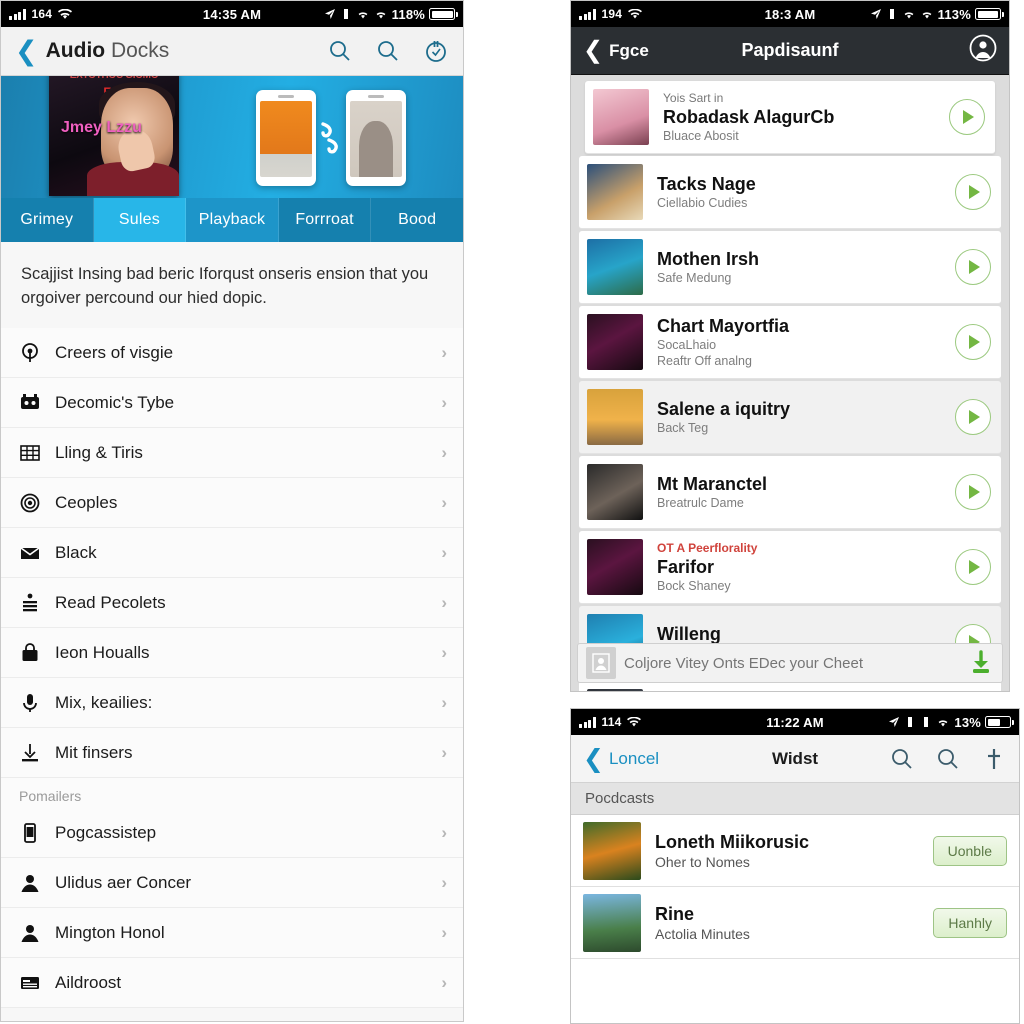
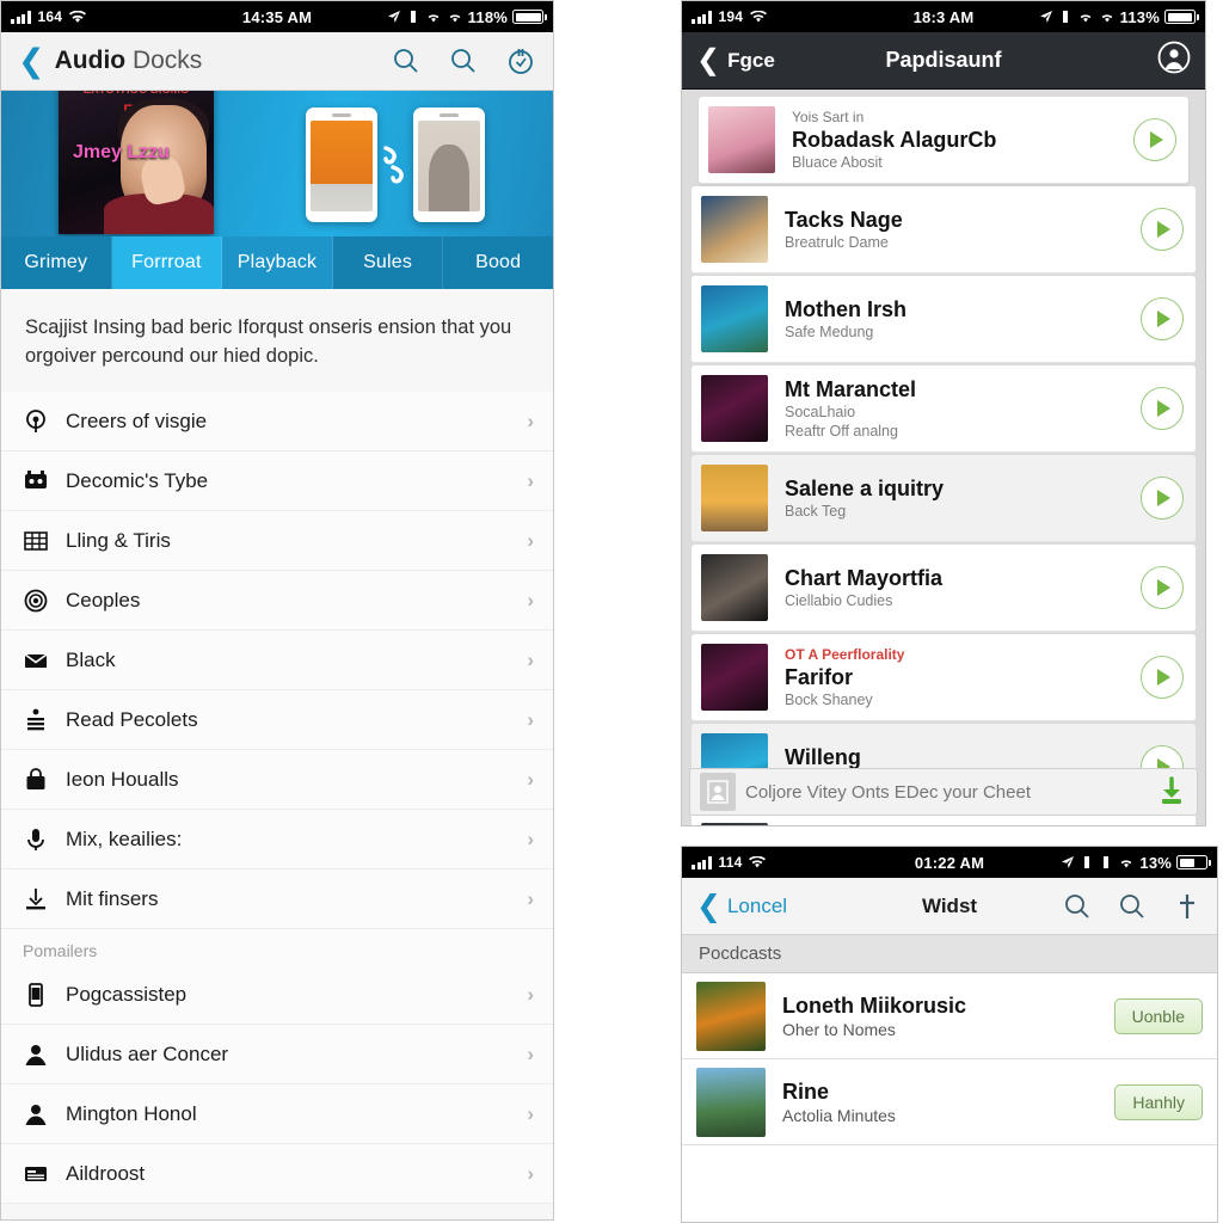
  164
  14:35 AM
  118%
  ❮
  Audio Docks
  EXTOTHOC GIOMO
  Jmey Lzzu
  Grimey
- Sules
+ Forrroat
  Playback
- Forrroat
+ Sules
  Bood
  Scajjist Insing bad beric Iforqust onseris ension that you orgoiver percound our hied dopic.
  Creers of visgie
  ›
  Decomic's Tybe
  ›
  Lling & Tiris
  ›
  Ceoples
  ›
  Black
  ›
  Read Pecolets
  ›
  Ieon Houalls
  ›
  Mix, keailies:
  ›
  Mit finsers
  ›
  Pomailers
  Pogcassistep
  ›
  Ulidus aer Concer
  ›
  Mington Honol
  ›
  Aildroost
  ›
  194
  18:3 AM
  113%
  ❮
  Fgce
  Papdisaunf
  Yois Sart in
  Robadask AlagurCb
  Bluace Abosit
  Tacks Nage
- Ciellabio Cudies
+ Breatrulc Dame
  Mothen Irsh
  Safe Medung
- Chart Mayortfia
+ Mt Maranctel
  SocaLhaio
  Reaftr Off analng
  Salene a iquitry
  Back Teg
- Mt Maranctel
+ Chart Mayortfia
- Breatrulc Dame
+ Ciellabio Cudies
  OT A Peerflorality
  Farifor
  Bock Shaney
  Willeng
  Coljore Vitey Onts EDec your Cheet
  114
- 11:22 AM
+ 01:22 AM
  13%
  ❮
  Loncel
  Widst
  Pocdcasts
  Loneth Miikorusic
  Oher to Nomes
  Uonble
  Rine
  Actolia Minutes
  Hanhly
